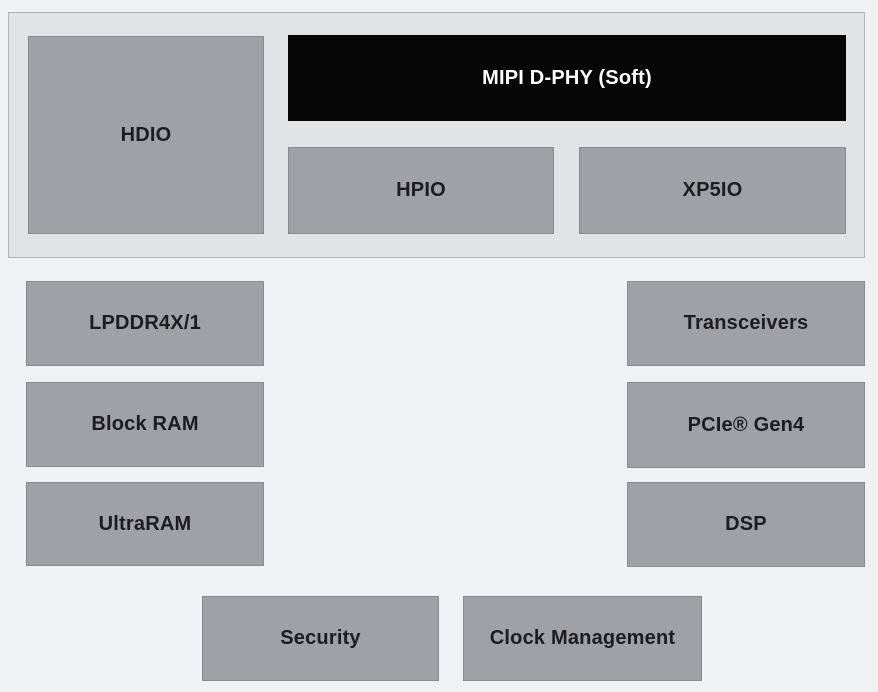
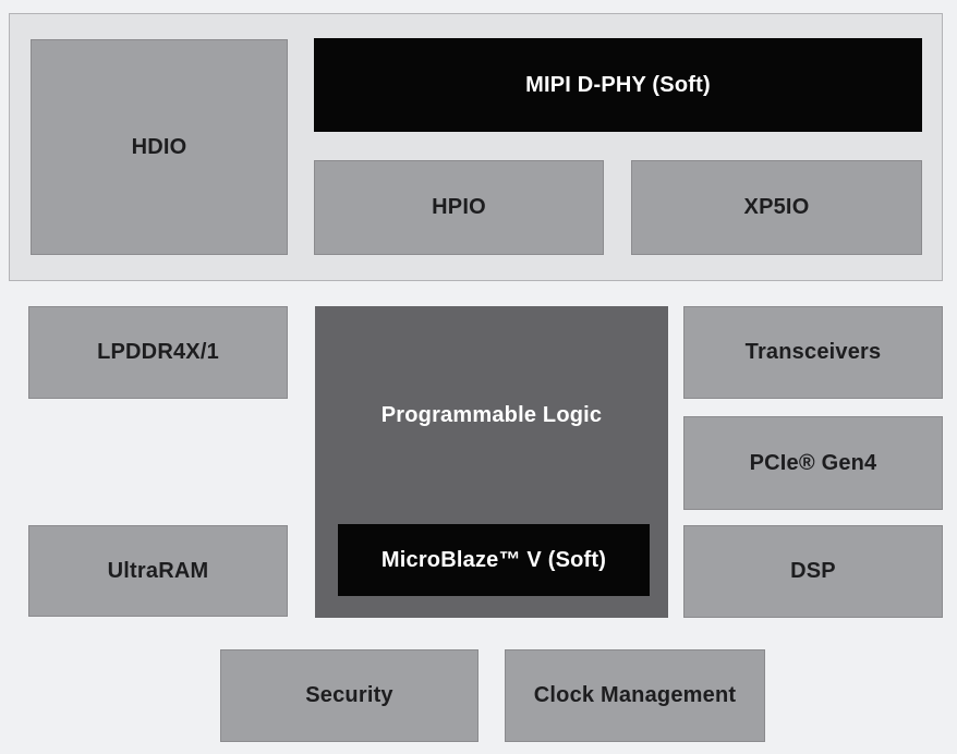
  HDIO
  MIPI D-PHY (Soft)
  HPIO
  XP5IO
  LPDDR4X/1
- Block RAM
  UltraRAM
+ Programmable Logic
+ MicroBlaze™ V (Soft)
  Transceivers
  PCIe® Gen4
  DSP
  Security
  Clock Management
